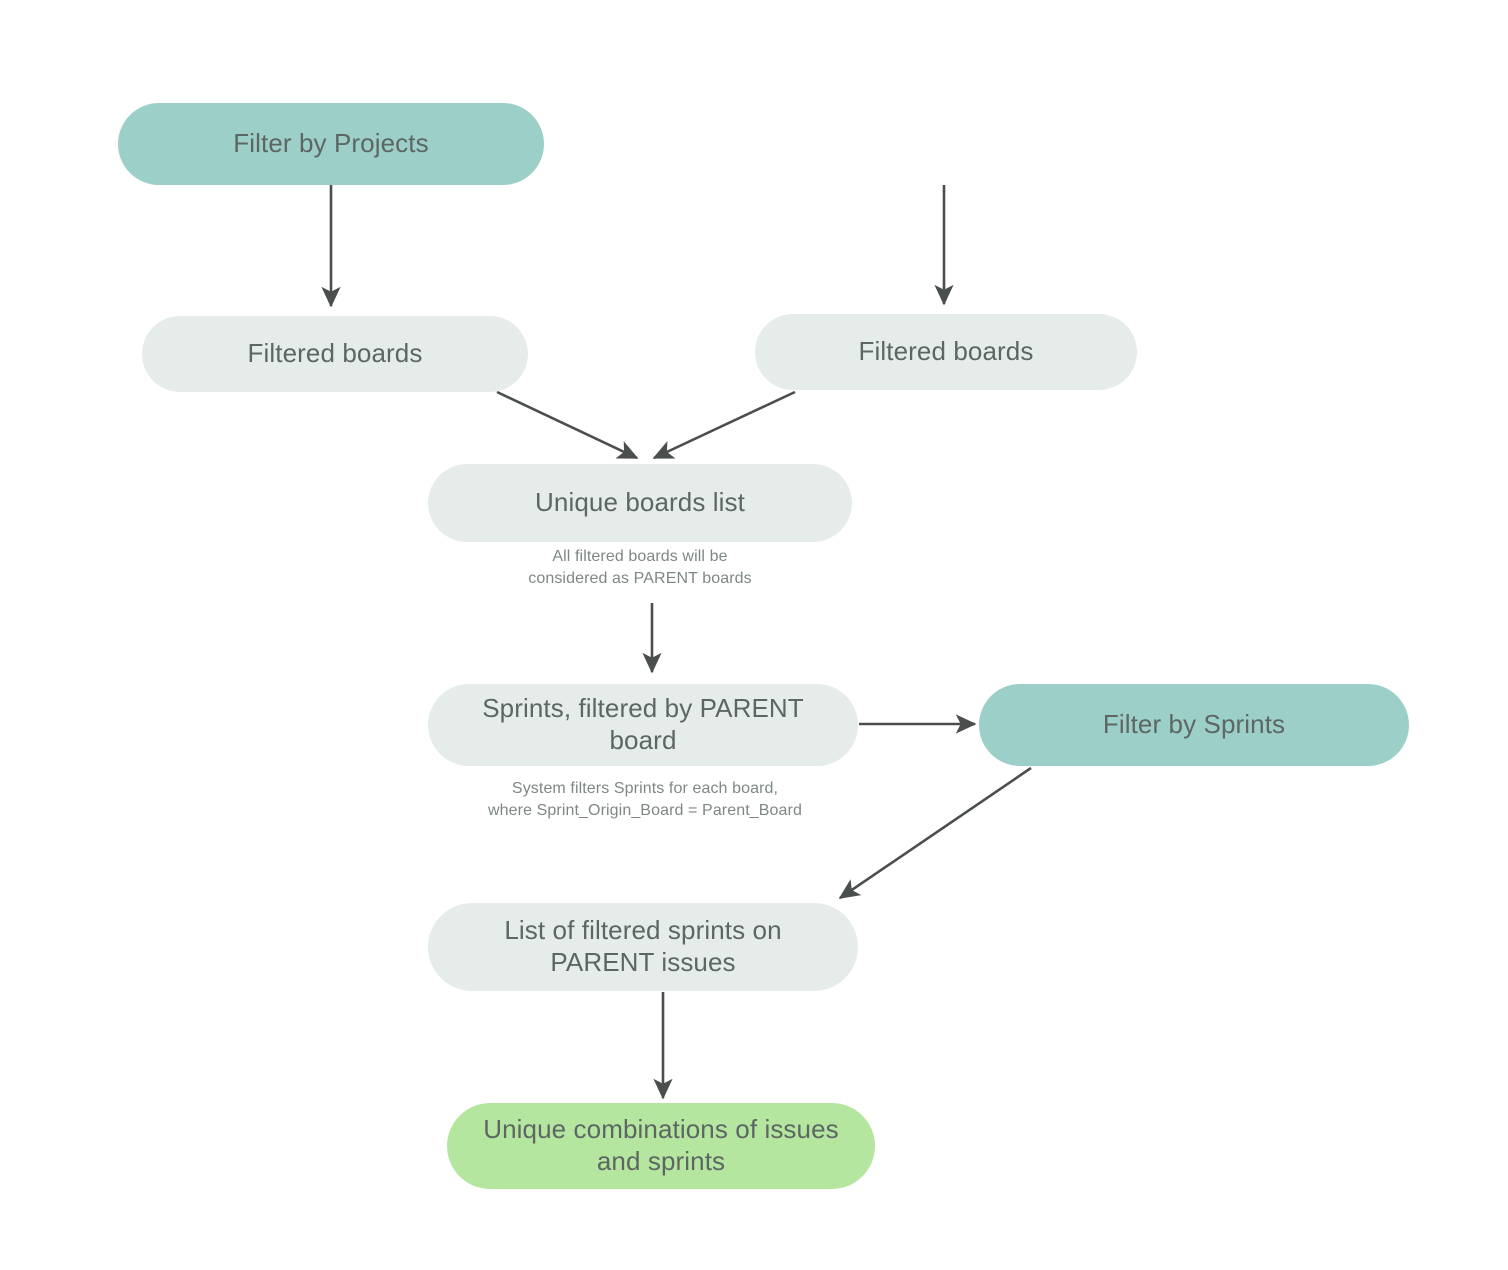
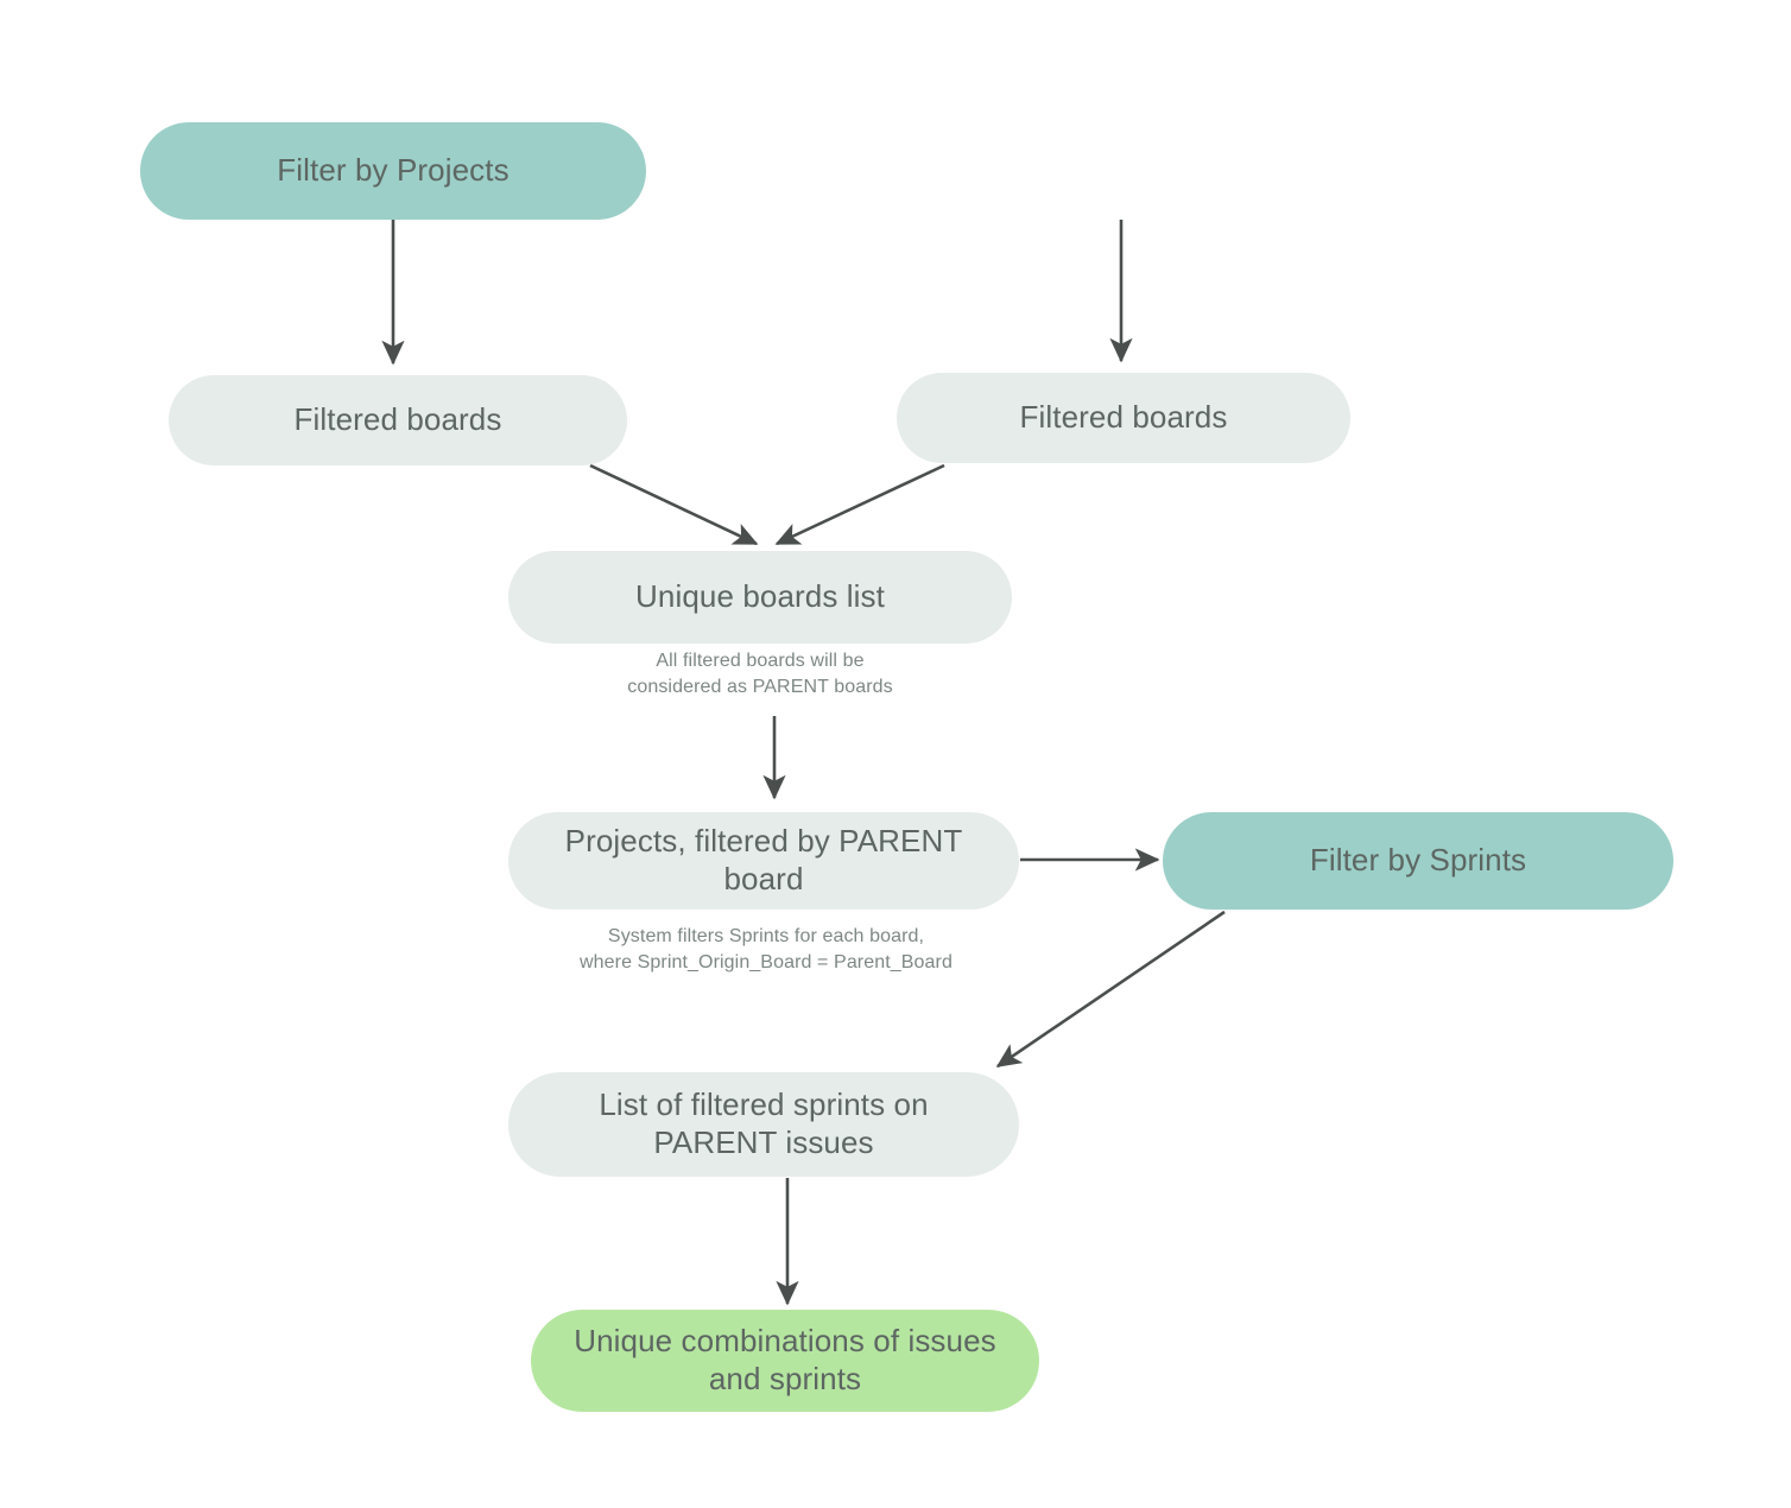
  Filter by Projects
  Filtered boards
  Filtered boards
  Unique boards list
  All filtered boards will be
  considered as PARENT boards
- Sprints, filtered by PARENT board
+ Projects, filtered by PARENT board
  System filters Sprints for each board,
  where Sprint_Origin_Board = Parent_Board
  Filter by Sprints
  List of filtered sprints on PARENT issues
  Unique combinations of issues and sprints
